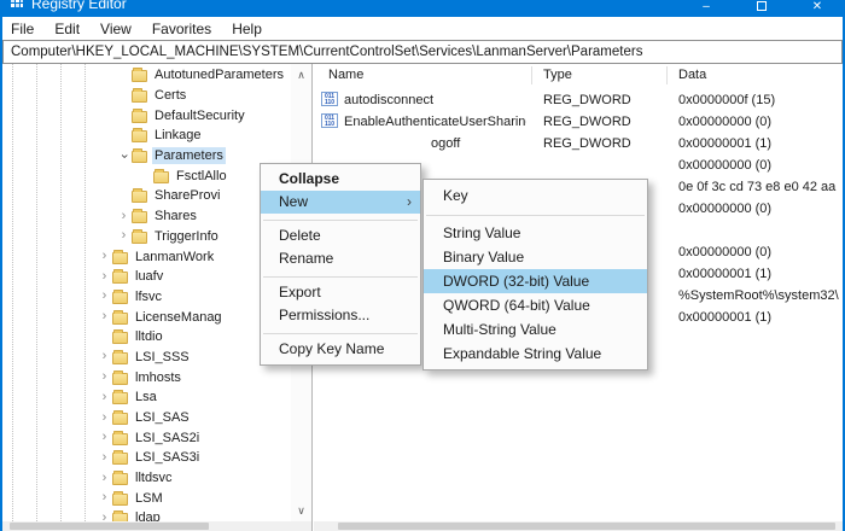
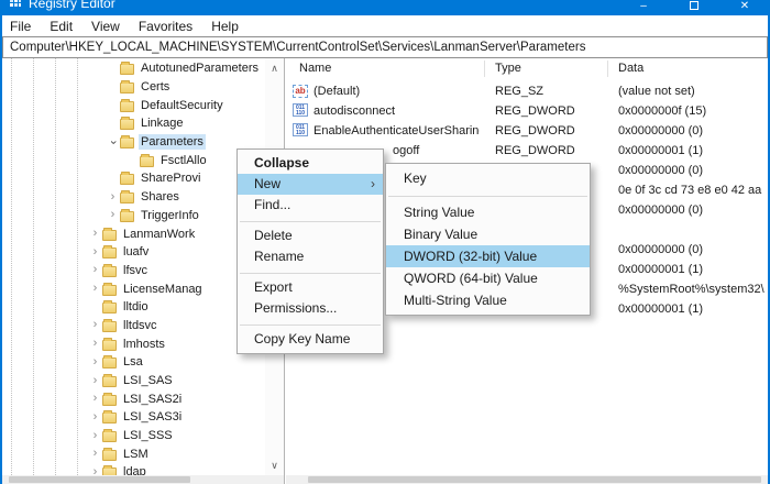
  Registry Editor
  –
  ✕
  File
  Edit
  View
  Favorites
  Help
  Computer\HKEY_LOCAL_MACHINE\SYSTEM\CurrentControlSet\Services\LanmanServer\Parameters
  AutotunedParameters
  Certs
  DefaultSecurity
  Linkage
  Parameters
  FsctlAllo
  ShareProvi
  ›
  Shares
  ›
  TriggerInfo
  ›
  LanmanWork
  ›
  luafv
  ›
  lfsvc
  ›
  LicenseManag
  lltdio
  ›
- LSI_SSS
+ lltdsvc
  ›
  lmhosts
  ›
  Lsa
  ›
  LSI_SAS
  ›
  LSI_SAS2i
  ›
  LSI_SAS3i
  ›
- lltdsvc
+ LSI_SSS
  ›
  LSM
  ›
  ldap
  ∧
  ∨
  Name
  Type
  Data
+ ab
+ (Default)
+ REG_SZ
+ (value not set)
  autodisconnect
  REG_DWORD
  0x0000000f (15)
  EnableAuthenticateUserSharin
  REG_DWORD
  0x00000000 (0)
  ogoff
  REG_DWORD
  0x00000001 (1)
  0x00000000 (0)
  0e 0f 3c cd 73 e8 e0 42 aa
  0x00000000 (0)
  0x00000000 (0)
  0x00000001 (1)
  %SystemRoot%\system32\
  0x00000001 (1)
  Collapse
  New
  ›
+ Find...
  Delete
  Rename
  Export
  Permissions...
  Copy Key Name
  Key
  String Value
  Binary Value
  DWORD (32-bit) Value
  QWORD (64-bit) Value
  Multi-String Value
- Expandable String Value
